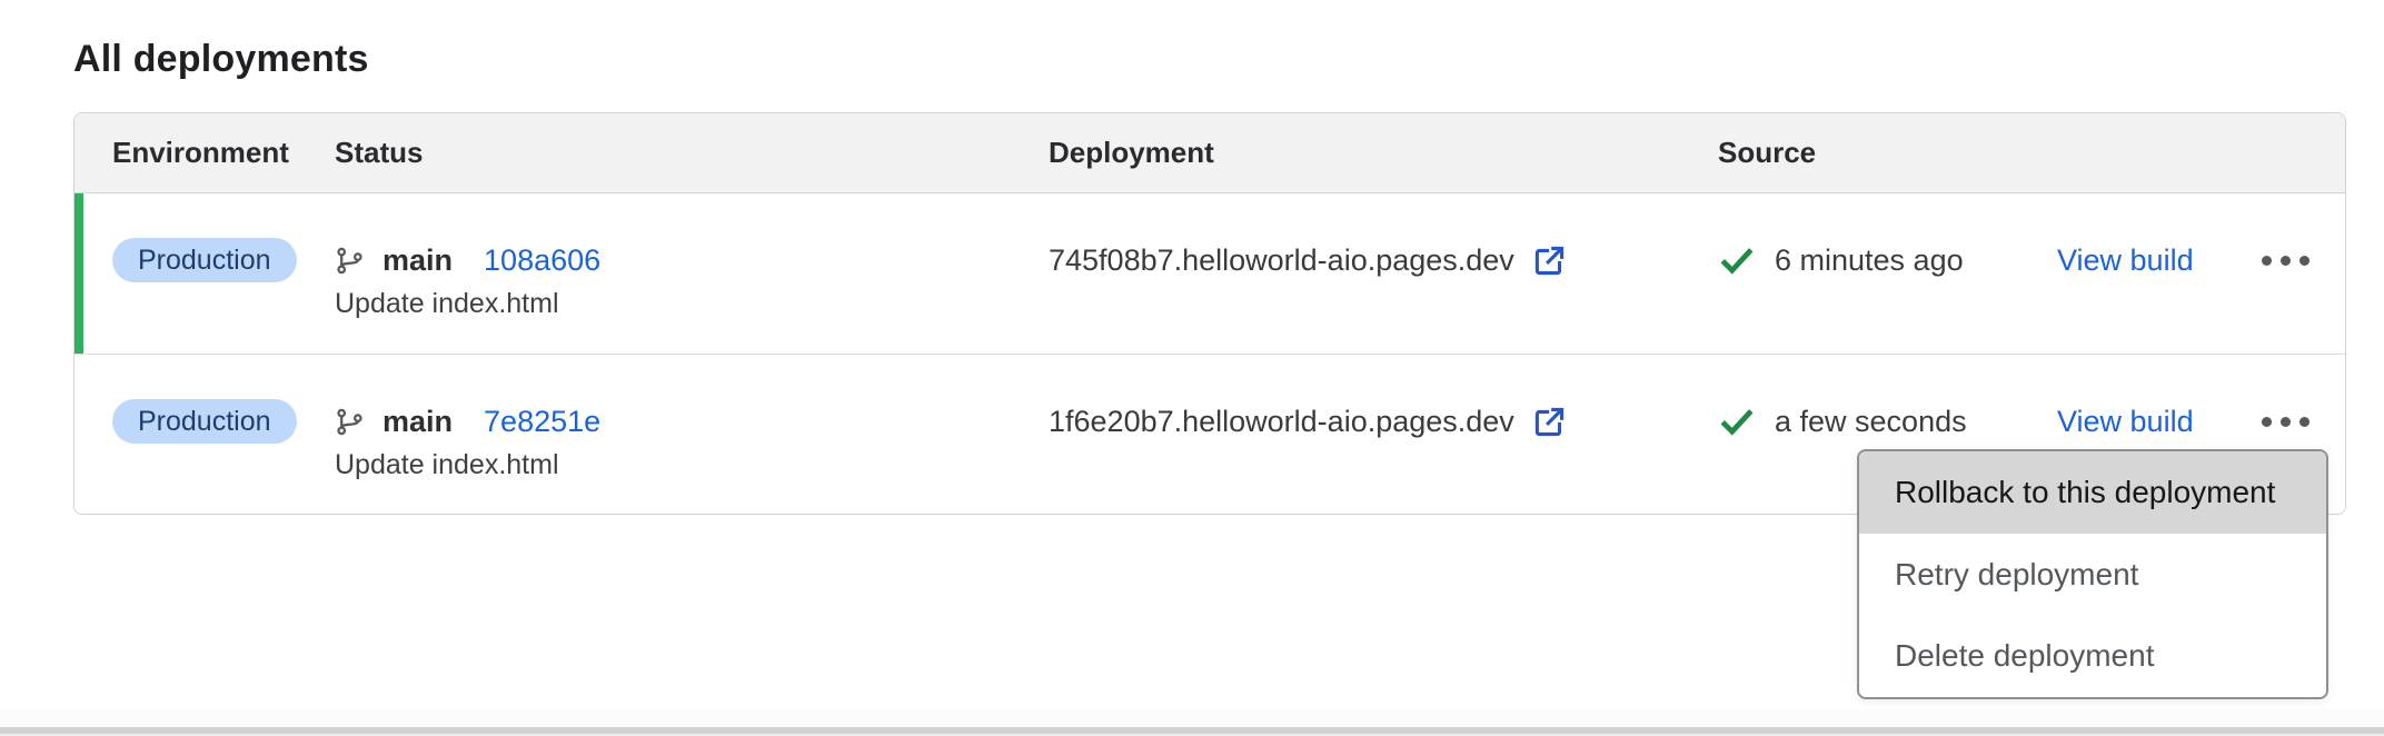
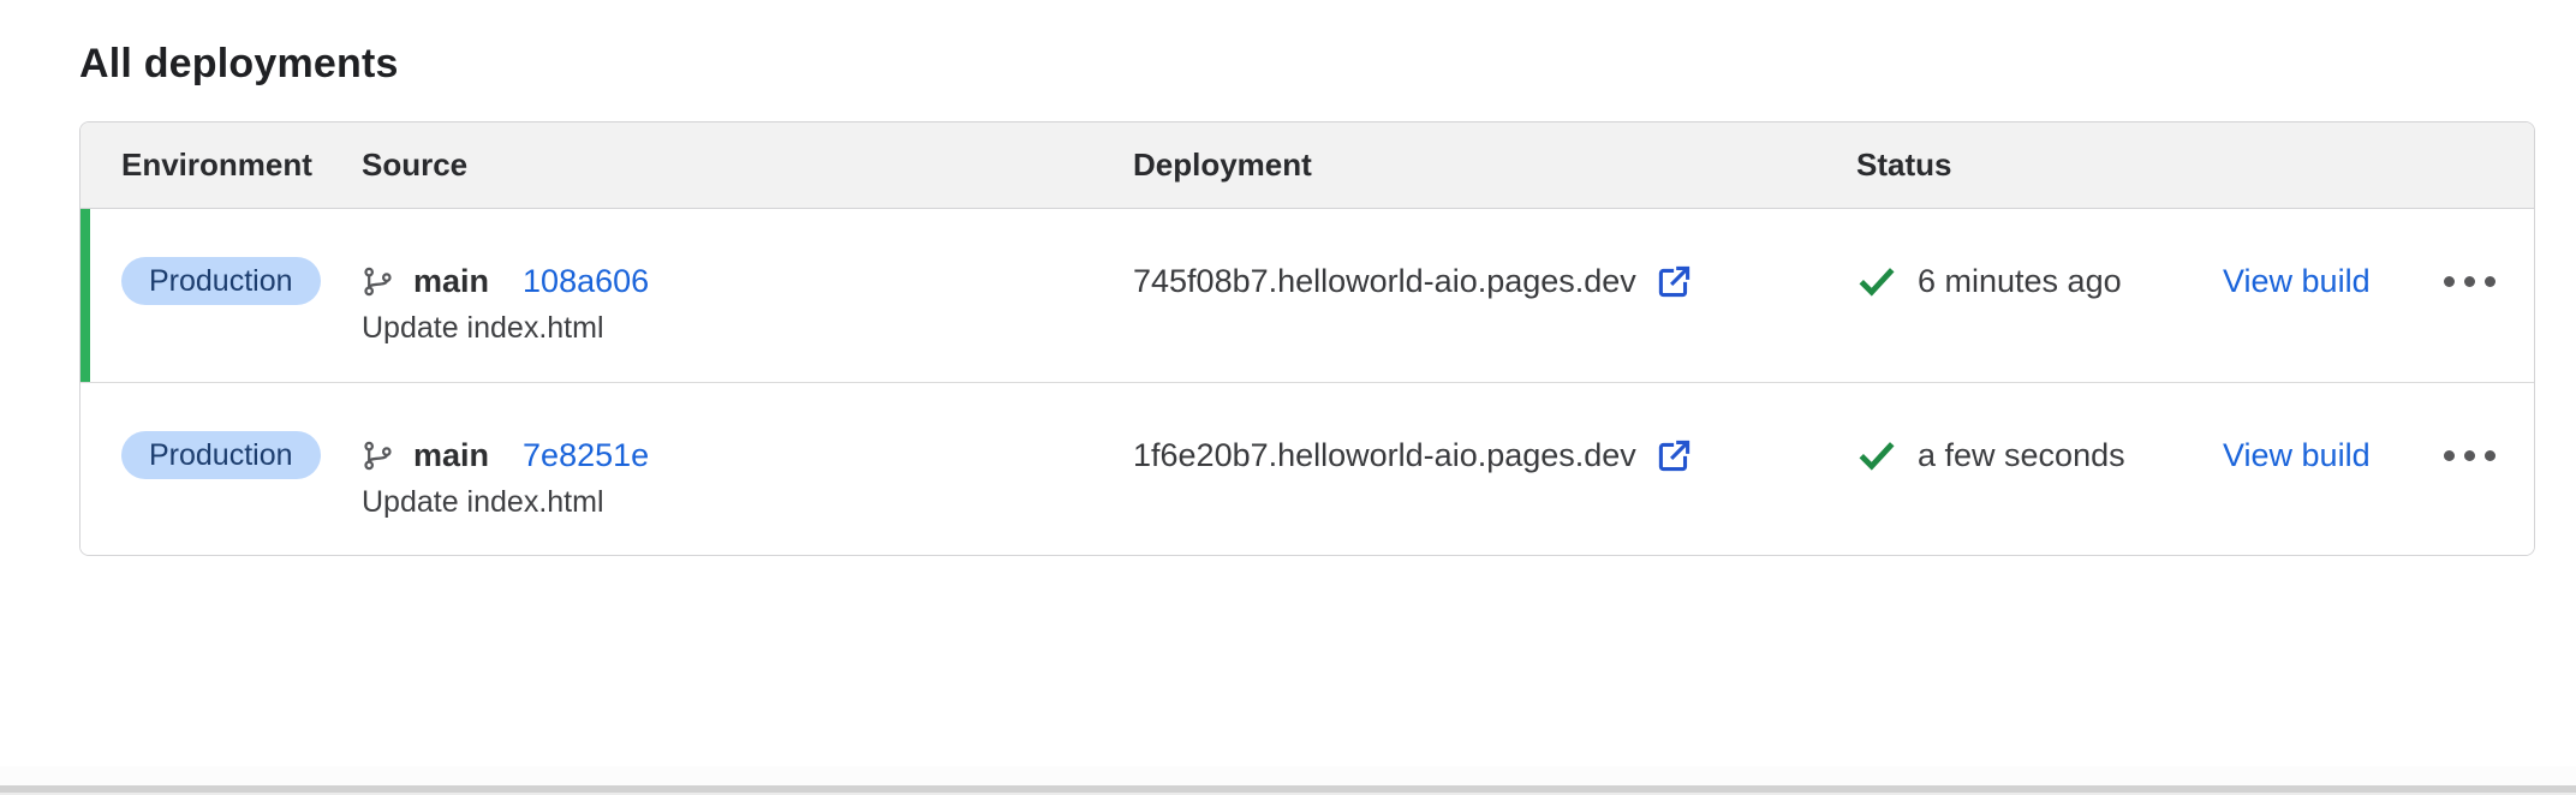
  All deployments
  Environment
- Status
+ Source
  Deployment
- Source
+ Status
  Production
  main
  108a606
  Update index.html
  745f08b7.helloworld-aio.pages.dev
  6 minutes ago
  View build
  Production
  main
  7e8251e
  Update index.html
  1f6e20b7.helloworld-aio.pages.dev
  a few seconds
  View build
- Rollback to this deployment
- Retry deployment
- Delete deployment
